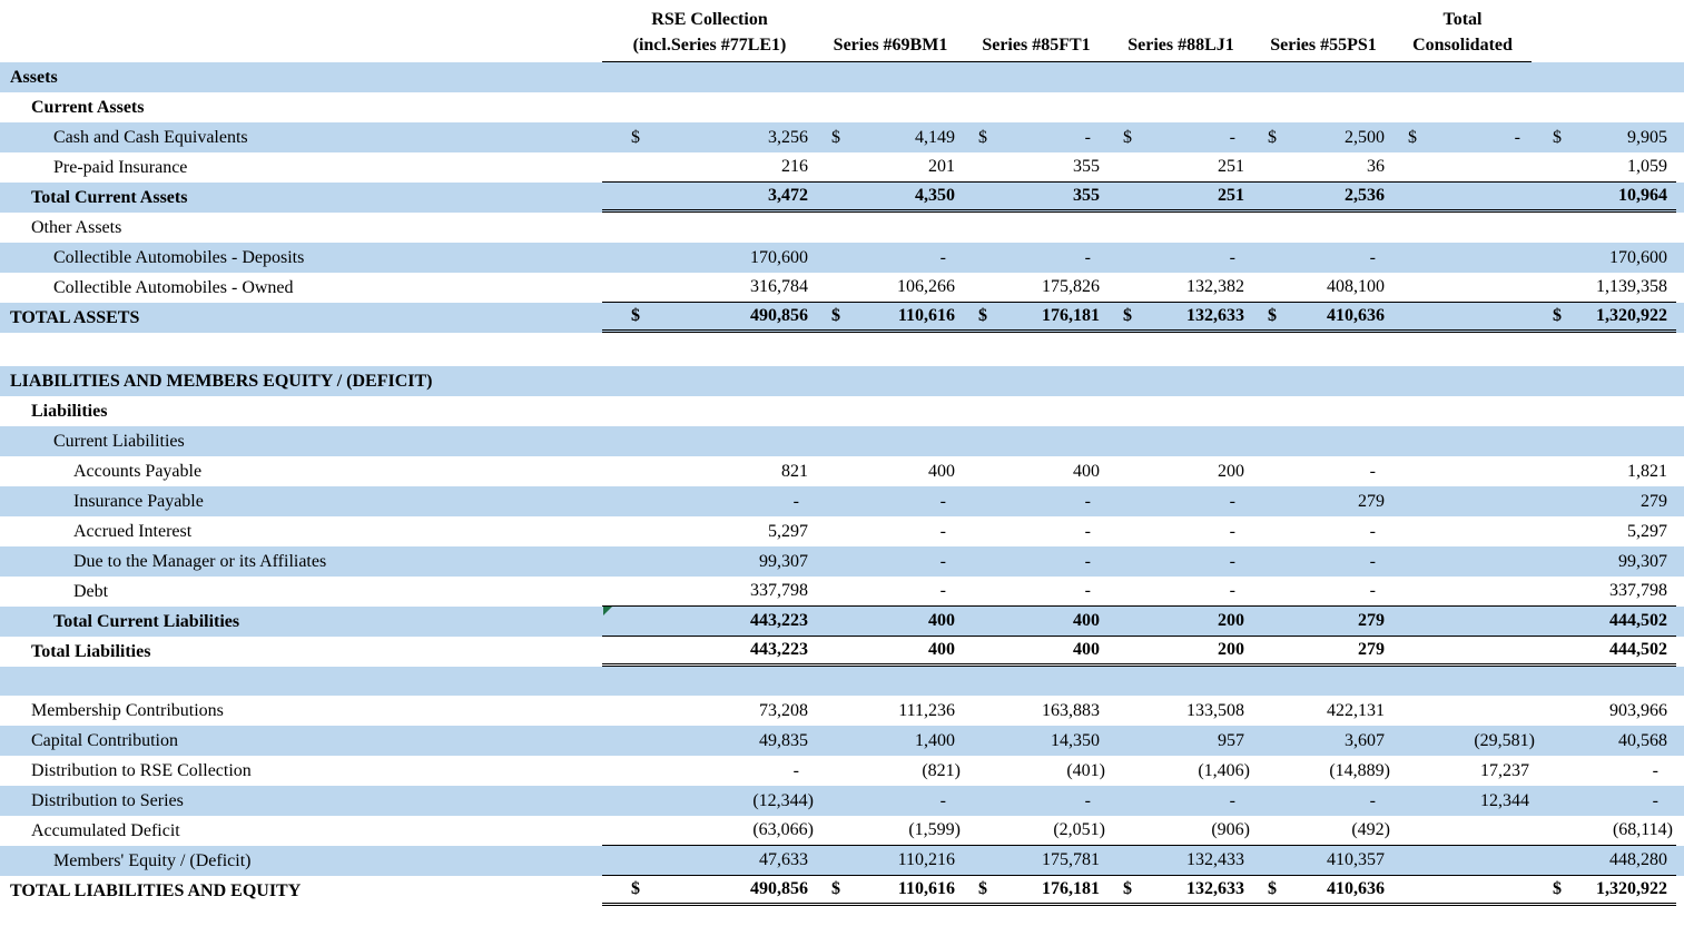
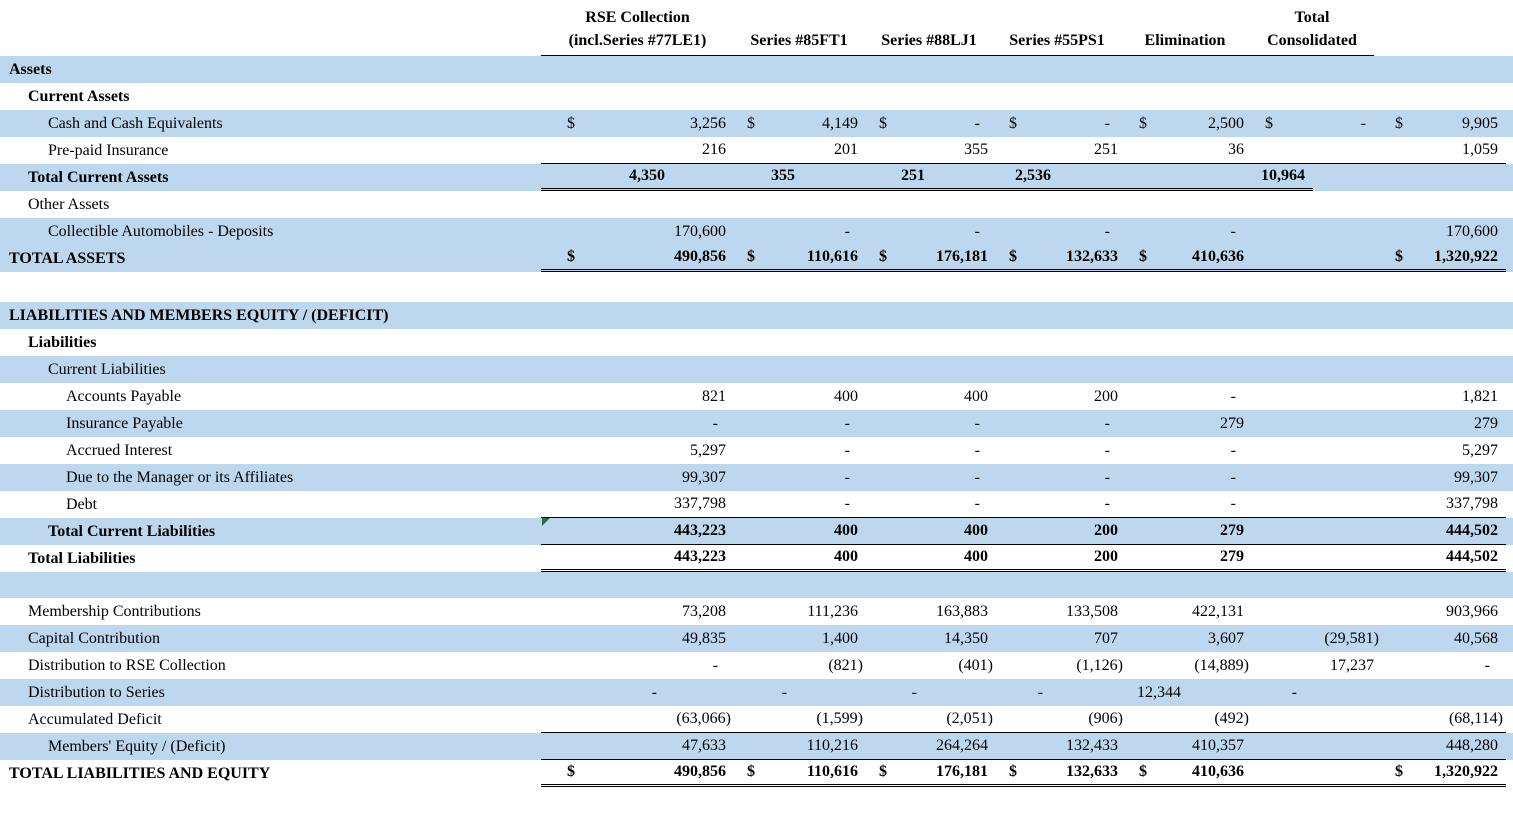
  RSE Collection
  (incl.Series #77LE1)
- Series #69BM1
  Series #85FT1
  Series #88LJ1
  Series #55PS1
+ Elimination
  Total
  Consolidated
  Assets
  Current Assets
  Cash and Cash Equivalents
  $
  3,256
  $
  4,149
  $
  -
  $
  -
  $
  2,500
  $
  -
  $
  9,905
  Pre-paid Insurance
  216
  201
  355
  251
  36
  1,059
  Total Current Assets
- 3,472
  4,350
  355
  251
  2,536
  10,964
  Other Assets
  Collectible Automobiles - Deposits
  170,600
  -
  -
  -
  -
  170,600
- Collectible Automobiles - Owned
- 316,784
- 106,266
- 175,826
- 132,382
- 408,100
- 1,139,358
  TOTAL ASSETS
  $
  490,856
  $
  110,616
  $
  176,181
  $
  132,633
  $
  410,636
  $
  1,320,922
  LIABILITIES AND MEMBERS EQUITY / (DEFICIT)
  Liabilities
  Current Liabilities
  Accounts Payable
  821
  400
  400
  200
  -
  1,821
  Insurance Payable
  -
  -
  -
  -
  279
  279
  Accrued Interest
  5,297
  -
  -
  -
  -
  5,297
  Due to the Manager or its Affiliates
  99,307
  -
  -
  -
  -
  99,307
  Debt
  337,798
  -
  -
  -
  -
  337,798
  Total Current Liabilities
  443,223
  400
  400
  200
  279
  444,502
  Total Liabilities
  443,223
  400
  400
  200
  279
  444,502
  Membership Contributions
  73,208
  111,236
  163,883
  133,508
  422,131
  903,966
  Capital Contribution
  49,835
  1,400
  14,350
- 957
+ 707
  3,607
  (29,581)
  40,568
  Distribution to RSE Collection
  -
  (821)
  (401)
- (1,406)
+ (1,126)
  (14,889)
  17,237
  -
  Distribution to Series
- (12,344)
  -
  -
  -
  -
  12,344
  -
  Accumulated Deficit
  (63,066)
  (1,599)
  (2,051)
  (906)
  (492)
  (68,114)
  Members' Equity / (Deficit)
  47,633
  110,216
- 175,781
+ 264,264
  132,433
  410,357
  448,280
  TOTAL LIABILITIES AND EQUITY
  $
  490,856
  $
  110,616
  $
  176,181
  $
  132,633
  $
  410,636
  $
  1,320,922
